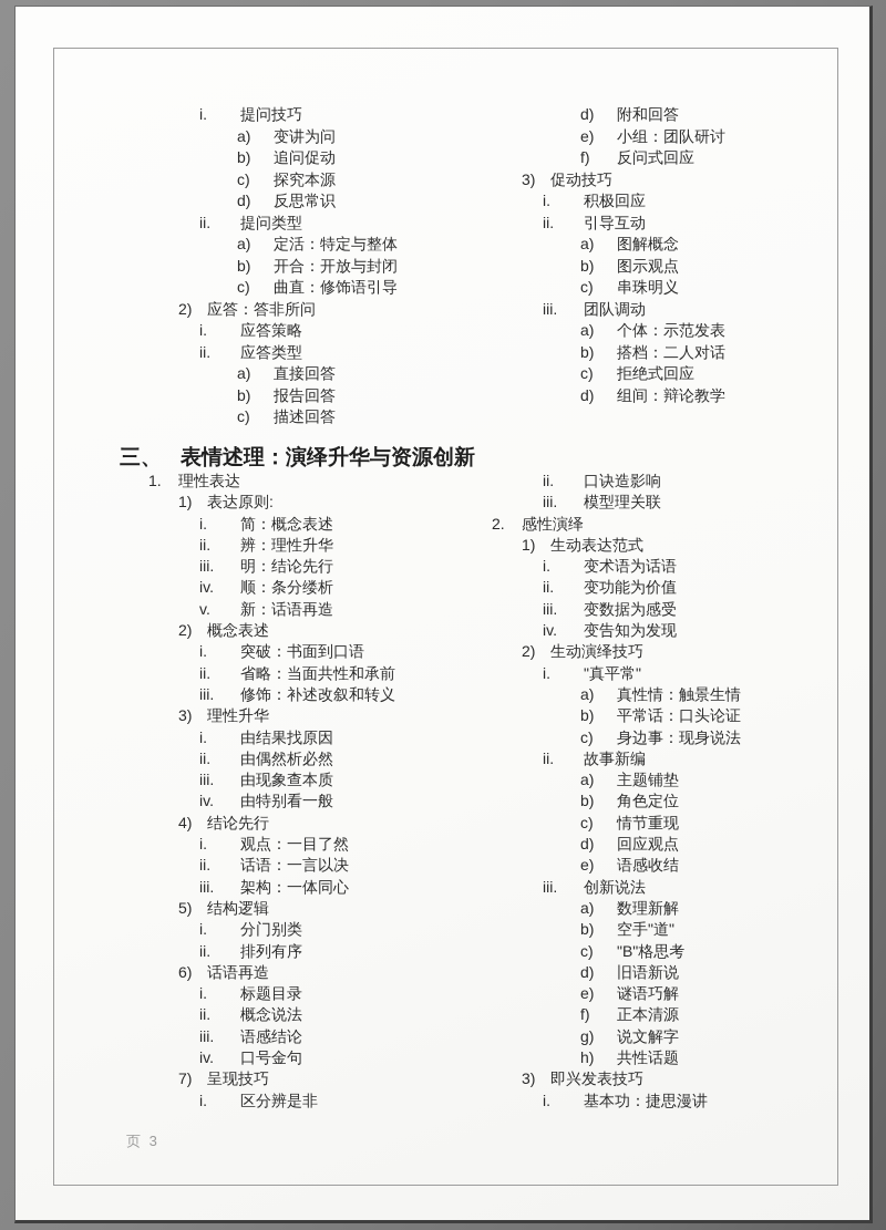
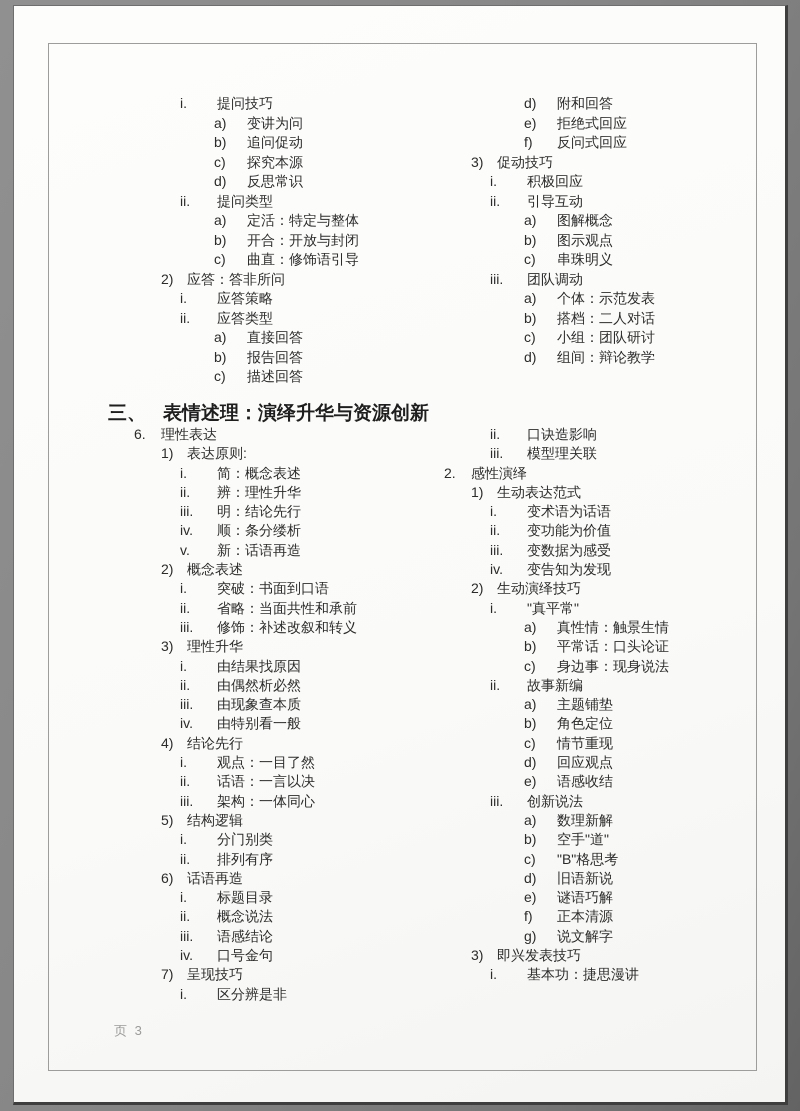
  i.
  提问技巧
  a)
  变讲为问
  b)
  追问促动
  c)
  探究本源
  d)
  反思常识
  ii.
  提问类型
  a)
  定活：特定与整体
  b)
  开合：开放与封闭
  c)
  曲直：修饰语引导
  2)
  应答：答非所问
  i.
  应答策略
  ii.
  应答类型
  a)
  直接回答
  b)
  报告回答
  c)
  描述回答
  d)
  附和回答
  e)
- 小组：团队研讨
+ 拒绝式回应
  f)
  反问式回应
  3)
  促动技巧
  i.
  积极回应
  ii.
  引导互动
  a)
  图解概念
  b)
  图示观点
  c)
  串珠明义
  iii.
  团队调动
  a)
  个体：示范发表
  b)
  搭档：二人对话
  c)
- 拒绝式回应
+ 小组：团队研讨
  d)
  组间：辩论教学
  三、
  表情述理：演绎升华与资源创新
- 1.
+ 6.
  理性表达
  1)
  表达原则:
  i.
  简：概念表述
  ii.
  辨：理性升华
  iii.
  明：结论先行
  iv.
  顺：条分缕析
  v.
  新：话语再造
  2)
  概念表述
  i.
  突破：书面到口语
  ii.
  省略：当面共性和承前
  iii.
  修饰：补述改叙和转义
  3)
  理性升华
  i.
  由结果找原因
  ii.
  由偶然析必然
  iii.
  由现象查本质
  iv.
  由特别看一般
  4)
  结论先行
  i.
  观点：一目了然
  ii.
  话语：一言以决
  iii.
  架构：一体同心
  5)
  结构逻辑
  i.
  分门别类
  ii.
  排列有序
  6)
  话语再造
  i.
  标题目录
  ii.
  概念说法
  iii.
  语感结论
  iv.
  口号金句
  7)
  呈现技巧
  i.
  区分辨是非
  ii.
  口诀造影响
  iii.
  模型理关联
  2.
  感性演绎
  1)
  生动表达范式
  i.
  变术语为话语
  ii.
  变功能为价值
  iii.
  变数据为感受
  iv.
  变告知为发现
  2)
  生动演绎技巧
  i.
  "真平常"
  a)
  真性情：触景生情
  b)
  平常话：口头论证
  c)
  身边事：现身说法
  ii.
  故事新编
  a)
  主题铺垫
  b)
  角色定位
  c)
  情节重现
  d)
  回应观点
  e)
  语感收结
  iii.
  创新说法
  a)
  数理新解
  b)
  空手"道"
  c)
  "B"格思考
  d)
  旧语新说
  e)
  谜语巧解
  f)
  正本清源
  g)
  说文解字
- h)
- 共性话题
  3)
  即兴发表技巧
  i.
  基本功：捷思漫讲
  页 3
